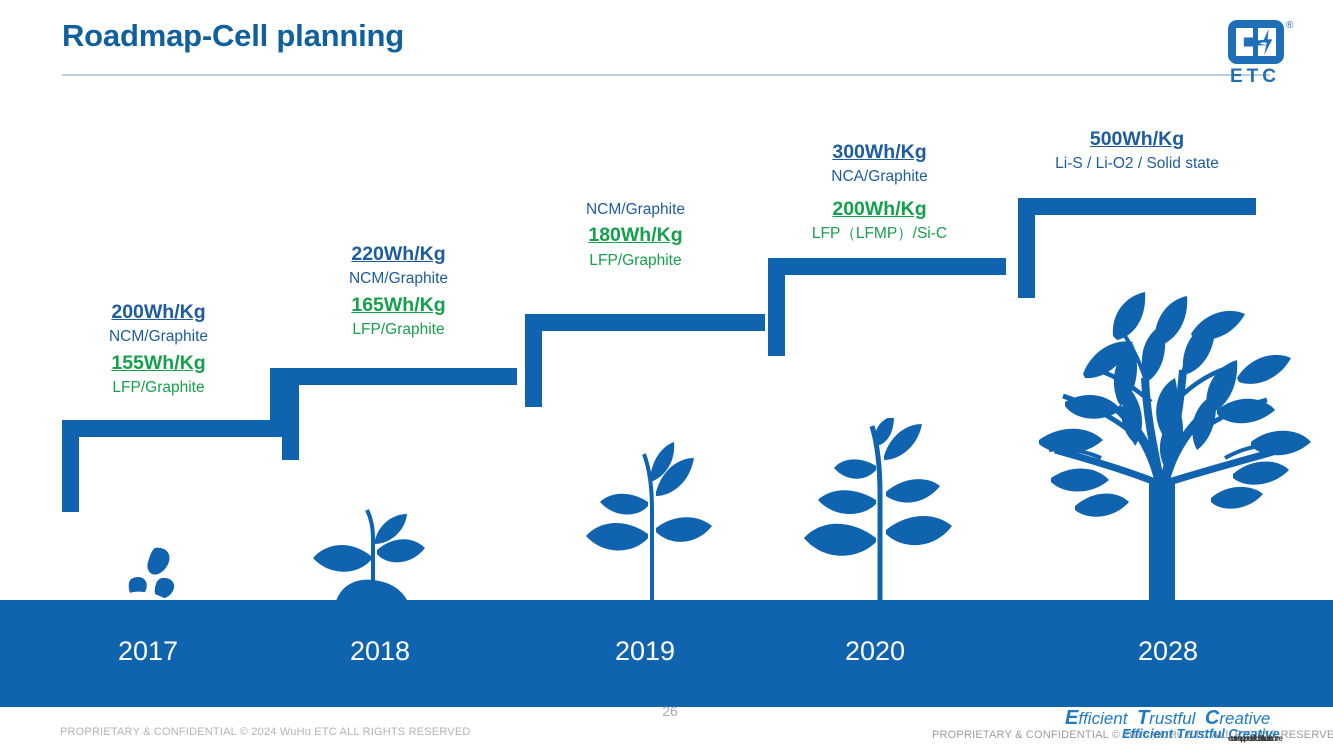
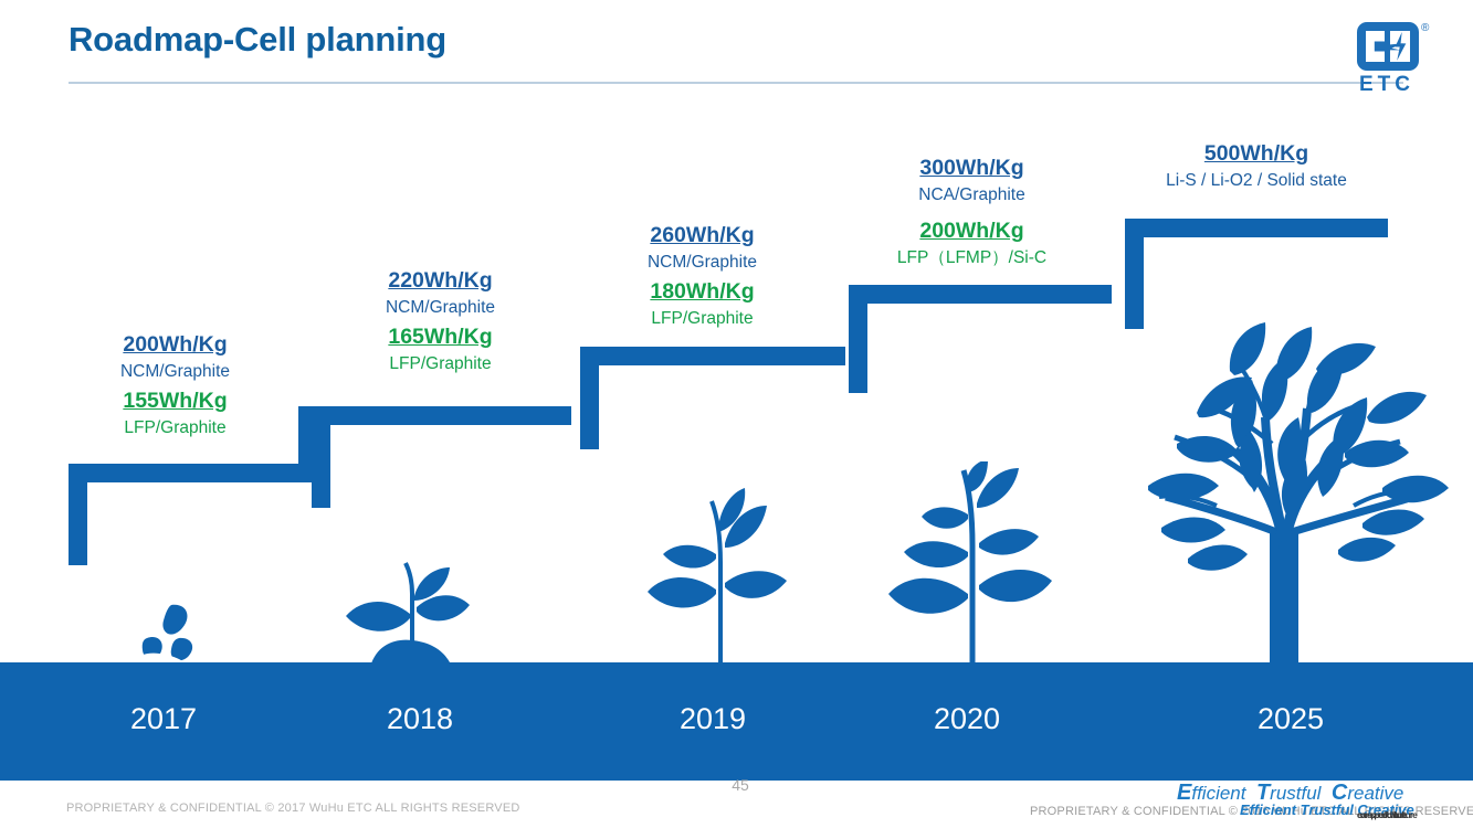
  Roadmap-Cell planning
  ®
  ETC
  200Wh/Kg
  NCM/Graphite
  155Wh/Kg
  LFP/Graphite
  220Wh/Kg
  NCM/Graphite
  165Wh/Kg
  LFP/Graphite
+ 260Wh/Kg
  NCM/Graphite
  180Wh/Kg
  LFP/Graphite
  300Wh/Kg
  NCA/Graphite
  200Wh/Kg
  LFP（LFMP）/Si-C
  500Wh/Kg
  Li-S / Li-O2 / Solid state
  2017
  2018
  2019
  2020
- 2028
+ 2025
- 26
+ 45
- PROPRIETARY & CONFIDENTIAL © 2024 WuHu ETC ALL RIGHTS RESERVED
+ PROPRIETARY & CONFIDENTIAL © 2017 WuHu ETC ALL RIGHTS RESERVED
  PROPRIETARY & CONFIDENTIAL © 2016 WuHu ETC ALL RIGHTS RESERVE
  Efficient Trustful Creative
  Efficient Trustful Creative
  ear-speed/culture
  ear-speed/culture
